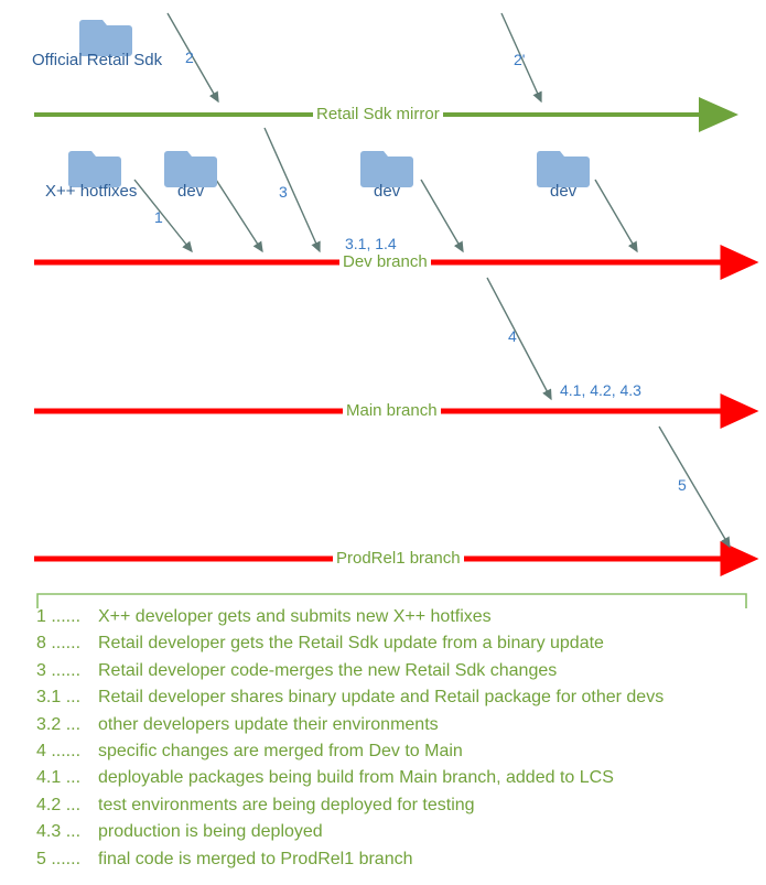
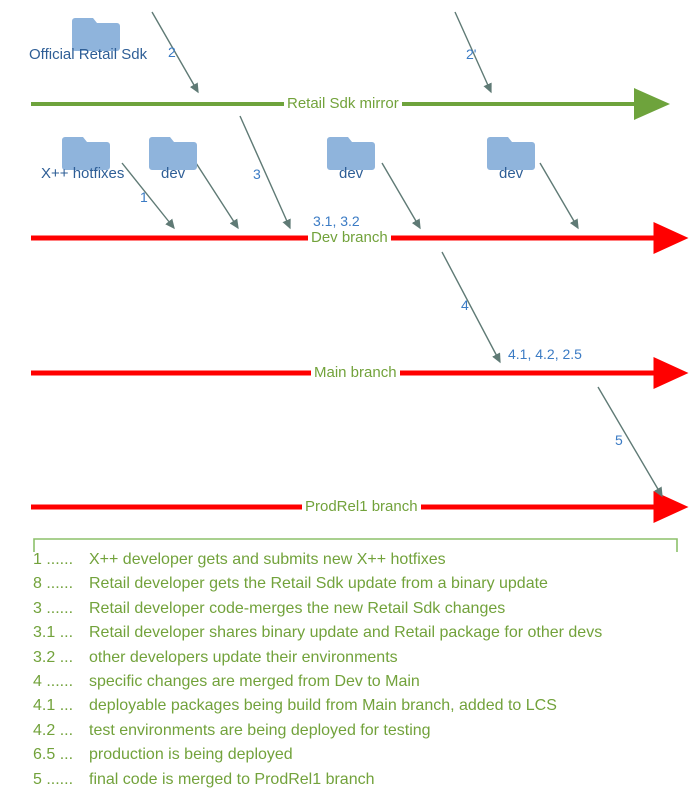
  Official Retail Sdk
  X++ hotfixes
  dev
  dev
  dev
  Retail Sdk mirror
  Dev branch
  Main branch
  ProdRel1 branch
  2
  2'
  1
  3
  4
  5
- 3.1, 1.4
+ 3.1, 3.2
- 4.1, 4.2, 4.3
+ 4.1, 4.2, 2.5
  1 ...... X++ developer gets and submits new X++ hotfixes
  8 ...... Retail developer gets the Retail Sdk update from a binary update
  3 ...... Retail developer code-merges the new Retail Sdk changes
  3.1 ... Retail developer shares binary update and Retail package for other devs
  3.2 ... other developers update their environments
  4 ...... specific changes are merged from Dev to Main
  4.1 ... deployable packages being build from Main branch, added to LCS
  4.2 ... test environments are being deployed for testing
- 4.3 ... production is being deployed
+ 6.5 ... production is being deployed
  5 ...... final code is merged to ProdRel1 branch
